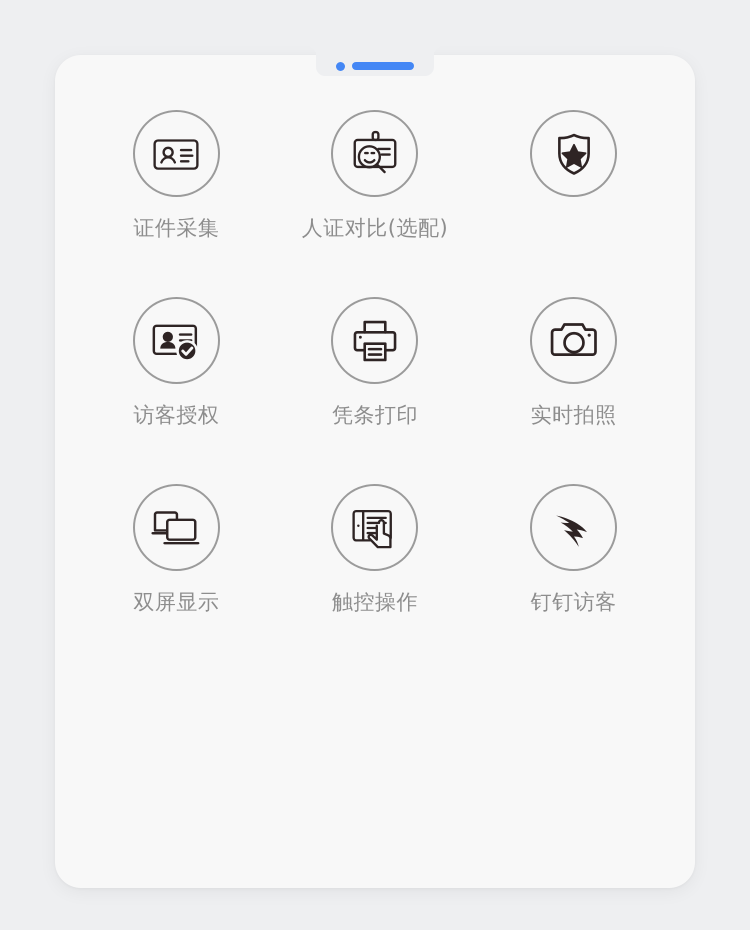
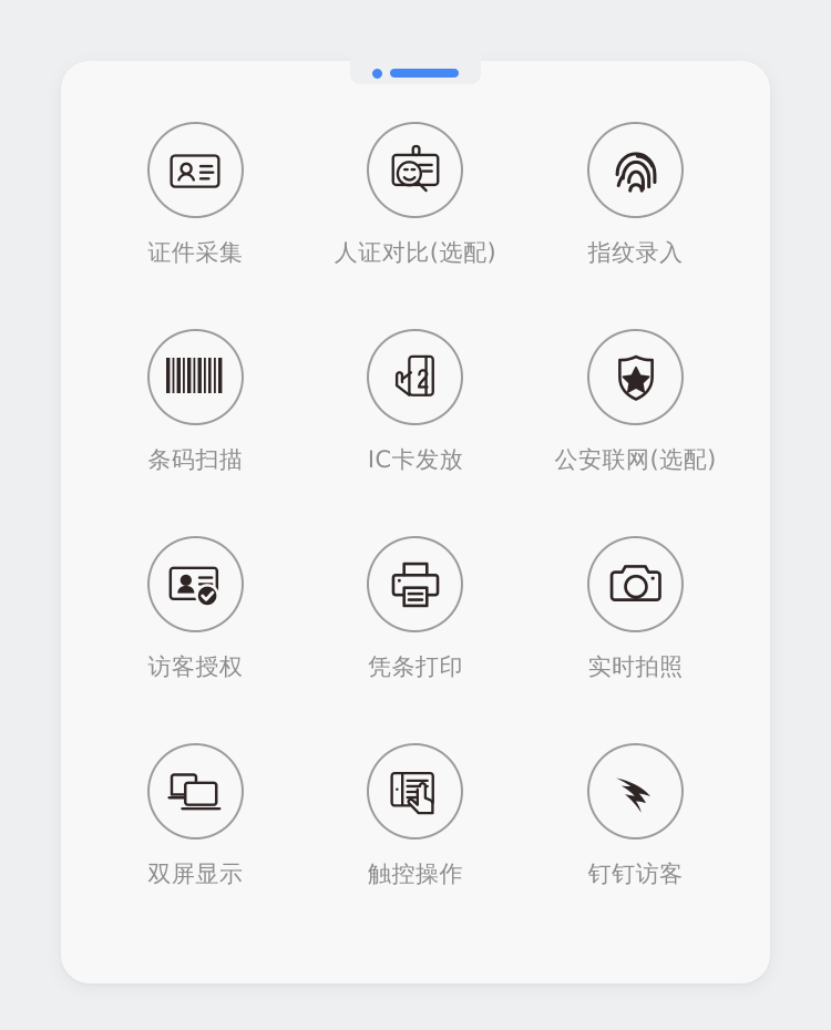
  证件采集
  人证对比(选配)
+ 指纹录入
+ 条码扫描
+ IC卡发放
+ 公安联网(选配)
  访客授权
  凭条打印
  实时拍照
  双屏显示
  触控操作
  钉钉访客
